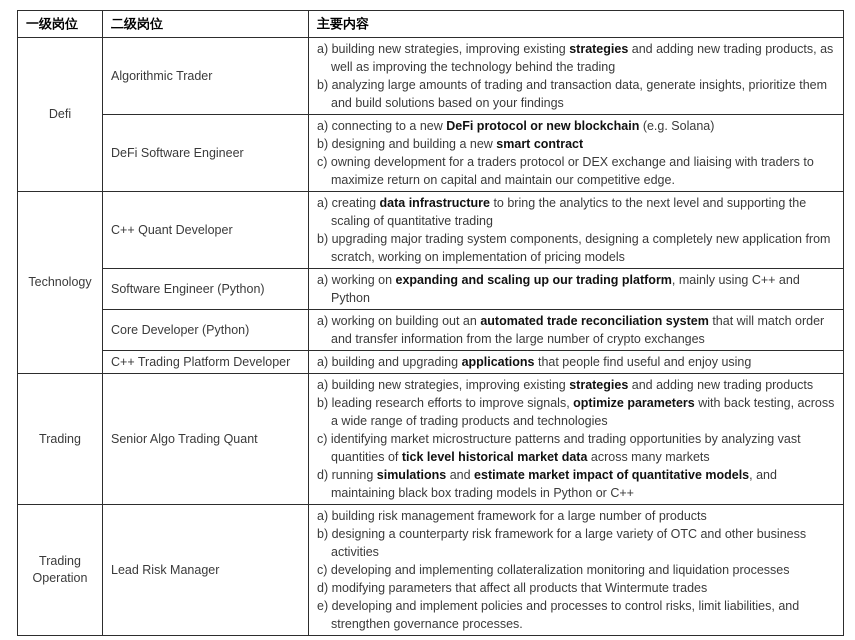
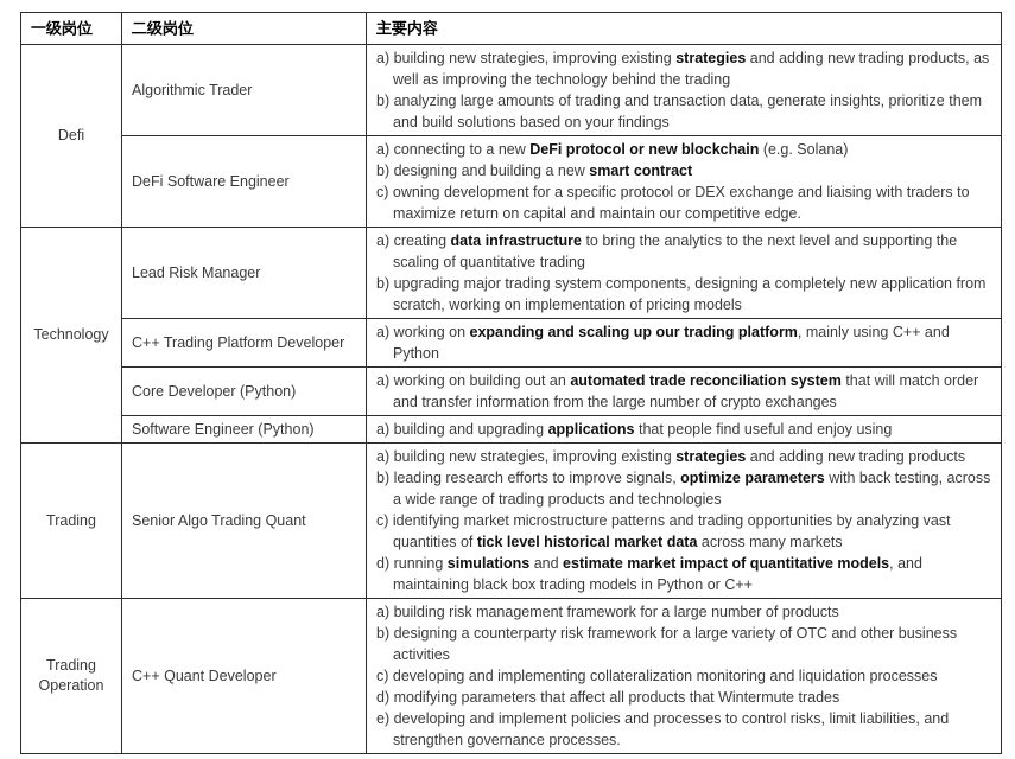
  一级岗位	二级岗位	主要内容
  Defi	Algorithmic Trader	a) building new strategies, improving existing strategies and adding new trading products, as well as improving the technology behind the tradingb) analyzing large amounts of trading and transaction data, generate insights, prioritize them and build solutions based on your findings
- DeFi Software Engineer	a) connecting to a new DeFi protocol or new blockchain (e.g. Solana)b) designing and building a new smart contractc) owning development for a traders protocol or DEX exchange and liaising with traders to maximize return on capital and maintain our competitive edge.
+ DeFi Software Engineer	a) connecting to a new DeFi protocol or new blockchain (e.g. Solana)b) designing and building a new smart contractc) owning development for a specific protocol or DEX exchange and liaising with traders to maximize return on capital and maintain our competitive edge.
- Technology	C++ Quant Developer	a) creating data infrastructure to bring the analytics to the next level and supporting the scaling of quantitative tradingb) upgrading major trading system components, designing a completely new application from scratch, working on implementation of pricing models
+ Technology	Lead Risk Manager	a) creating data infrastructure to bring the analytics to the next level and supporting the scaling of quantitative tradingb) upgrading major trading system components, designing a completely new application from scratch, working on implementation of pricing models
- Software Engineer (Python)	a) working on expanding and scaling up our trading platform, mainly using C++ and Python
+ C++ Trading Platform Developer	a) working on expanding and scaling up our trading platform, mainly using C++ and Python
  Core Developer (Python)	a) working on building out an automated trade reconciliation system that will match order and transfer information from the large number of crypto exchanges
- C++ Trading Platform Developer	a) building and upgrading applications that people find useful and enjoy using
+ Software Engineer (Python)	a) building and upgrading applications that people find useful and enjoy using
  Trading	Senior Algo Trading Quant	a) building new strategies, improving existing strategies and adding new trading productsb) leading research efforts to improve signals, optimize parameters with back testing, across a wide range of trading products and technologiesc) identifying market microstructure patterns and trading opportunities by analyzing vast quantities of tick level historical market data across many marketsd) running simulations and estimate market impact of quantitative models, and maintaining black box trading models in Python or C++
- Trading Operation	Lead Risk Manager	a) building risk management framework for a large number of productsb) designing a counterparty risk framework for a large variety of OTC and other business activitiesc) developing and implementing collateralization monitoring and liquidation processesd) modifying parameters that affect all products that Wintermute tradese) developing and implement policies and processes to control risks, limit liabilities, and strengthen governance processes.
+ Trading Operation	C++ Quant Developer	a) building risk management framework for a large number of productsb) designing a counterparty risk framework for a large variety of OTC and other business activitiesc) developing and implementing collateralization monitoring and liquidation processesd) modifying parameters that affect all products that Wintermute tradese) developing and implement policies and processes to control risks, limit liabilities, and strengthen governance processes.
